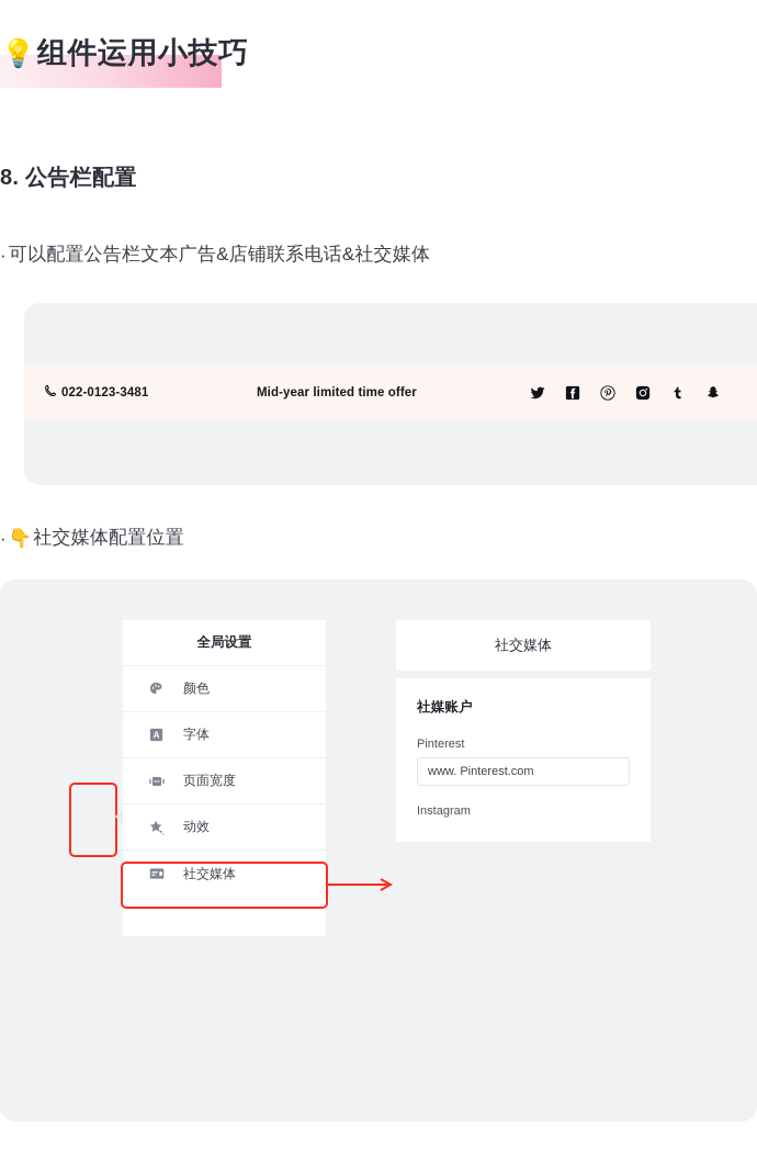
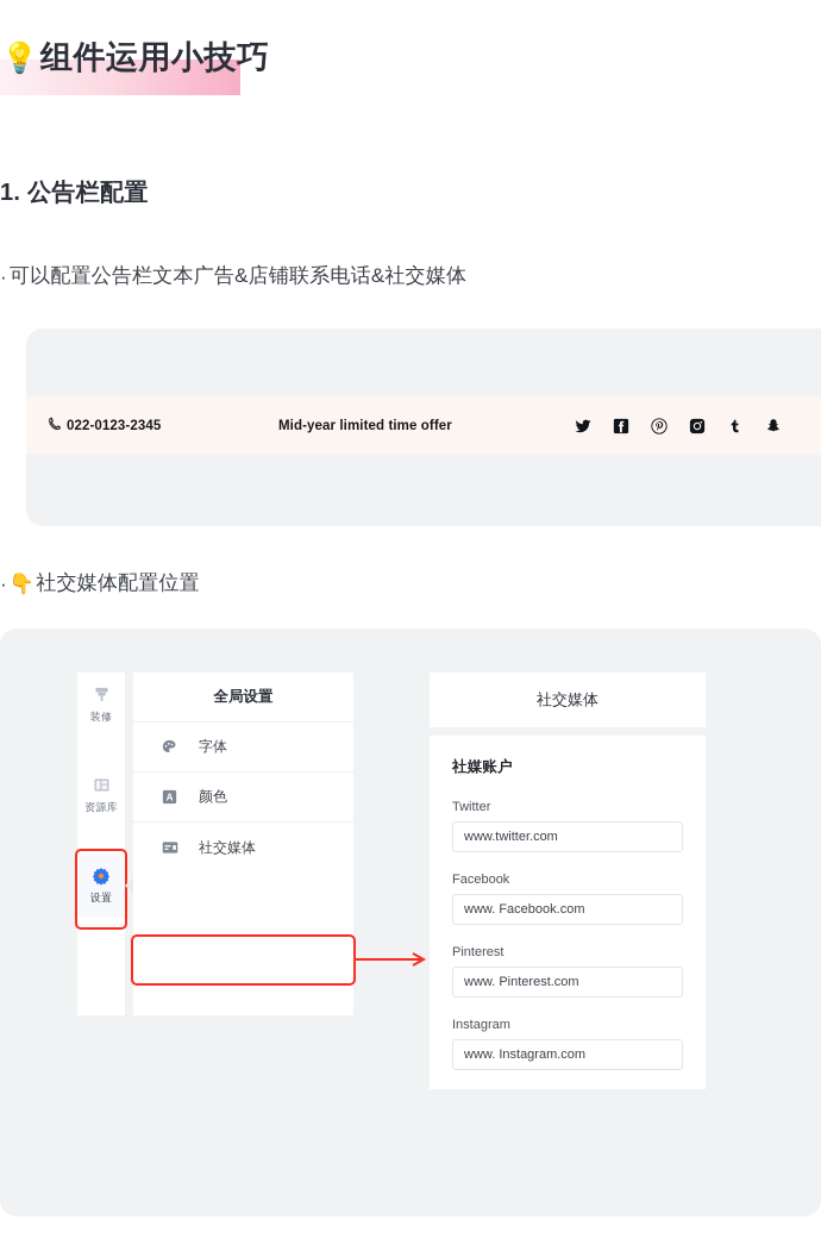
  💡
  组件运用小技巧
- 8. 公告栏配置
+ 1. 公告栏配置
  ·
  可以配置公告栏文本广告&店铺联系电话&社交媒体
- 022-0123-3481
+ 022-0123-2345
  Mid-year limited time offer
  ·
  👇
  社交媒体配置位置
+ 装修
+ 资源库
+ 设置
  全局设置
- 颜色
+ 字体
  A
- 字体
+ 颜色
- 页面宽度
- 动效
  社交媒体
  社交媒体
  社媒账户
+ Twitter
+ www.twitter.com
+ Facebook
+ www. Facebook.com
  Pinterest
  www. Pinterest.com
  Instagram
+ www. Instagram.com
